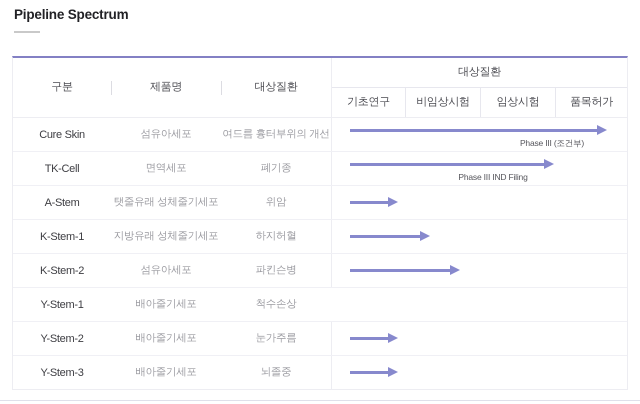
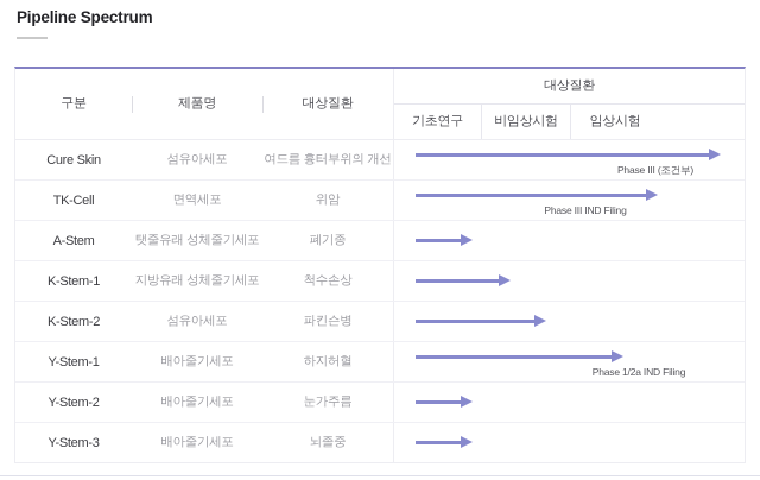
  Pipeline Spectrum
  구분
  제품명
  대상질환
  대상질환
  기초연구
  비임상시험
  임상시험
- 품목허가
  Cure Skin
  섬유아세포
  여드름 흉터부위의 개선
  Phase III (조건부)
  TK-Cell
  면역세포
- 폐기종
+ 위암
  Phase III IND Filing
  A-Stem
  탯줄유래 성체줄기세포
- 위암
+ 폐기종
  K-Stem-1
  지방유래 성체줄기세포
- 하지허혈
+ 척수손상
  K-Stem-2
  섬유아세포
  파킨슨병
  Y-Stem-1
  배아줄기세포
- 척수손상
+ 하지허혈
+ Phase 1/2a IND Filing
  Y-Stem-2
  배아줄기세포
  눈가주름
  Y-Stem-3
  배아줄기세포
  뇌졸중
